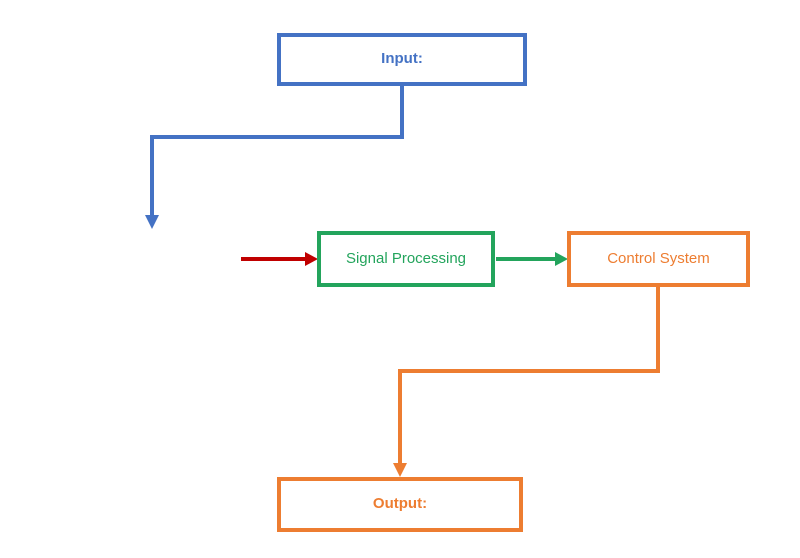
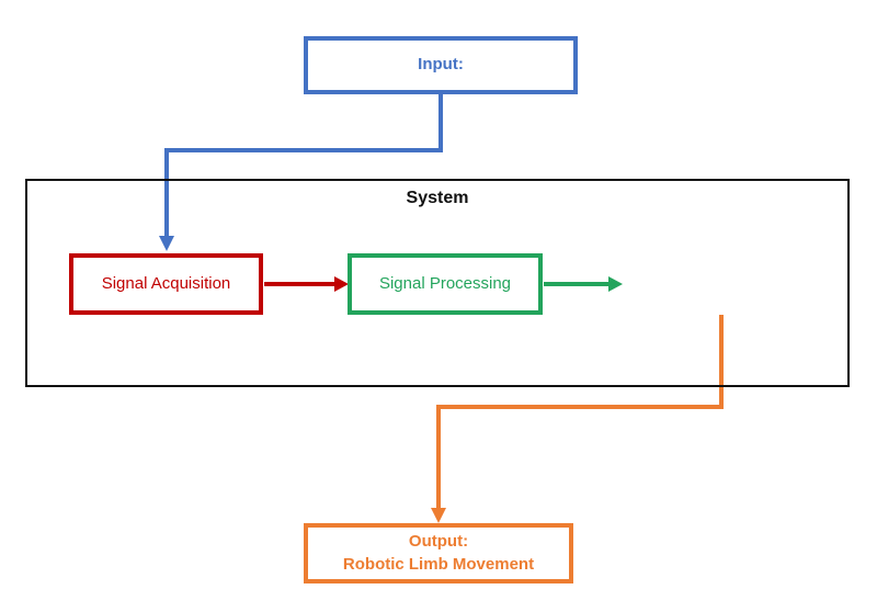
  Input:
+ System
+ Signal Acquisition
  Signal Processing
- Control System
  Output:
+ Robotic Limb Movement
